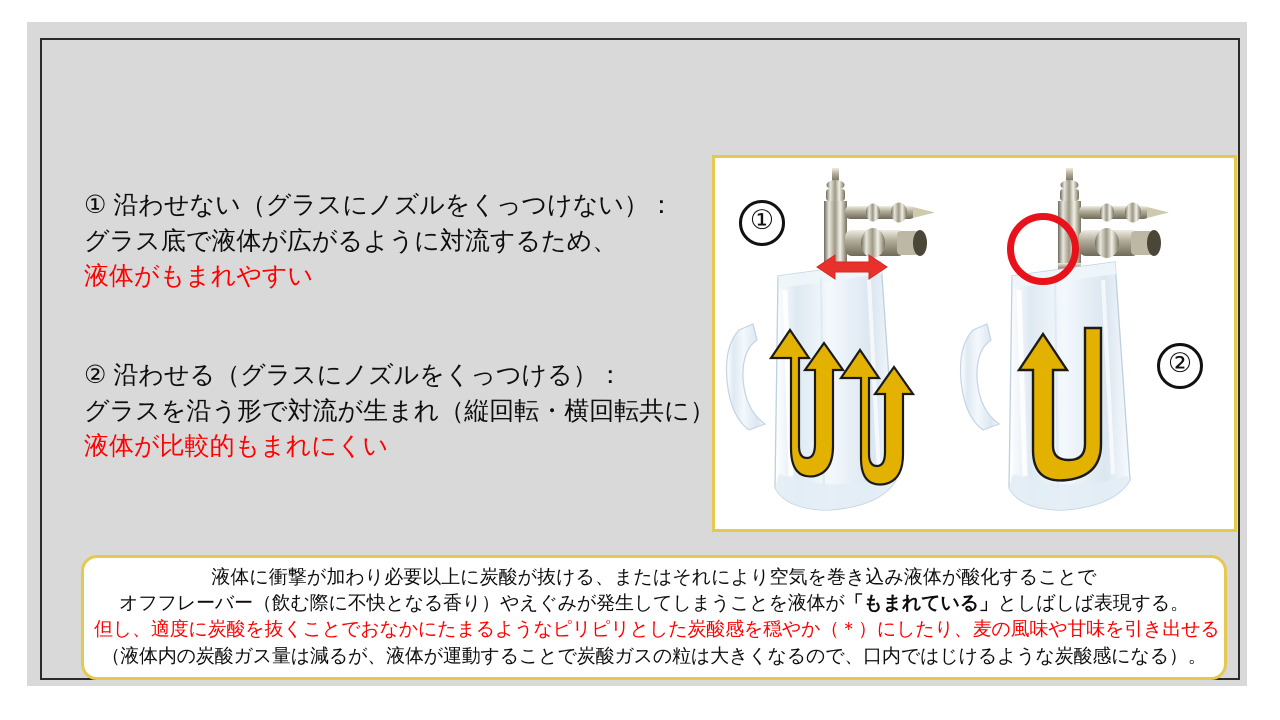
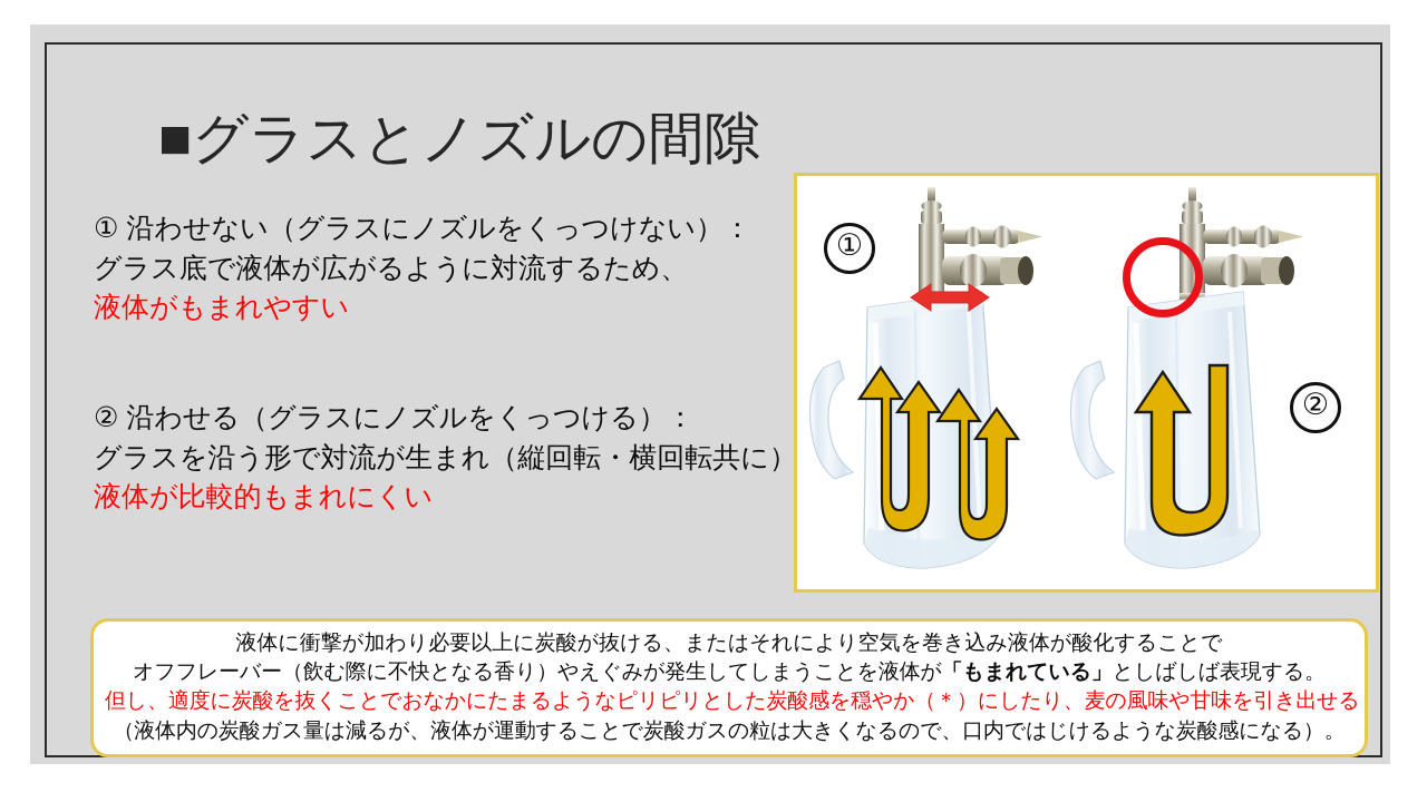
+ ■グラスとノズルの間隙
  ① 沿わせない（グラスにノズルをくっつけない）：
  グラス底で液体が広がるように対流するため、
  液体がもまれやすい
  ② 沿わせる（グラスにノズルをくっつける）：
  グラスを沿う形で対流が生まれ（縦回転・横回転共に）
  液体が比較的もまれにくい
  ①
  ②
  液体に衝撃が加わり必要以上に炭酸が抜ける、またはそれにより空気を巻き込み液体が酸化することで
  オフフレーバー（飲む際に不快となる香り）やえぐみが発生してしまうことを液体が「もまれている」としばしば表現する。
  但し、適度に炭酸を抜くことでおなかにたまるようなピリピリとした炭酸感を穏やか（＊）にしたり、麦の風味や甘味を引き出せる
  （液体内の炭酸ガス量は減るが、液体が運動することで炭酸ガスの粒は大きくなるので、口内ではじけるような炭酸感になる）。
